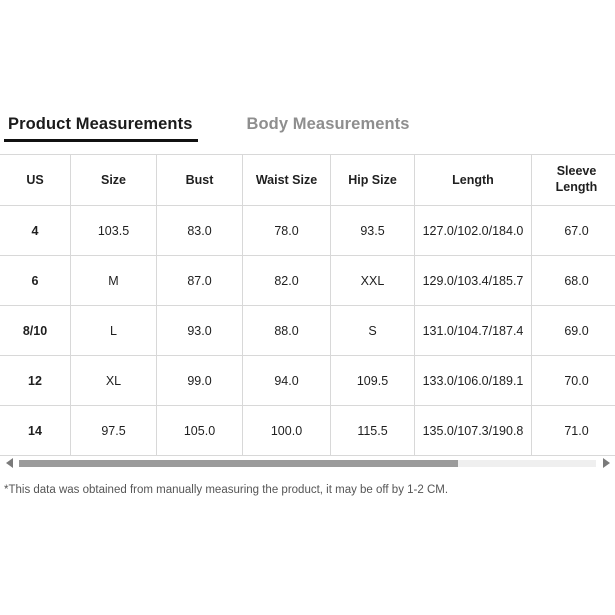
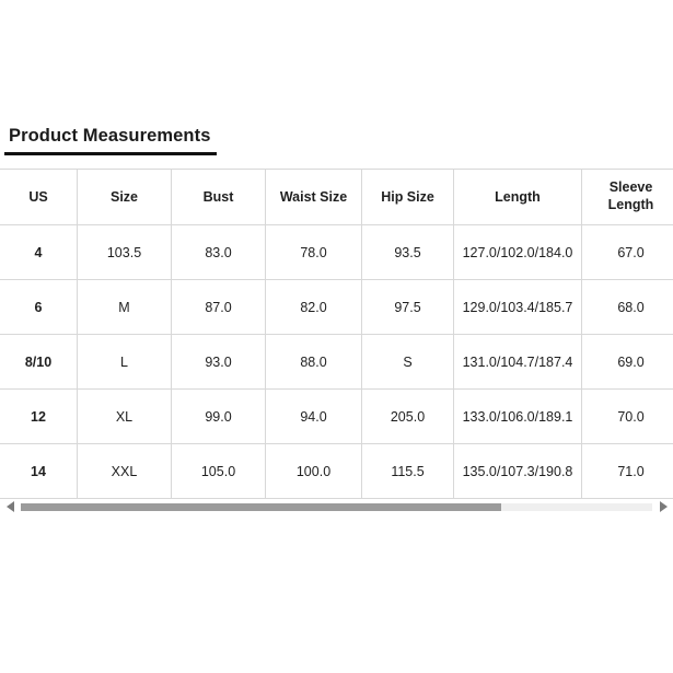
  Product Measurements
- Body Measurements
  US	Size	Bust	Waist Size	Hip Size	Length	Sleeve Length
  4	103.5	83.0	78.0	93.5	127.0/102.0/184.0	67.0
- 6	M	87.0	82.0	XXL	129.0/103.4/185.7	68.0
+ 6	M	87.0	82.0	97.5	129.0/103.4/185.7	68.0
  8/10	L	93.0	88.0	S	131.0/104.7/187.4	69.0
- 12	XL	99.0	94.0	109.5	133.0/106.0/189.1	70.0
+ 12	XL	99.0	94.0	205.0	133.0/106.0/189.1	70.0
- 14	97.5	105.0	100.0	115.5	135.0/107.3/190.8	71.0
+ 14	XXL	105.0	100.0	115.5	135.0/107.3/190.8	71.0
- *This data was obtained from manually measuring the product, it may be off by 1-2 CM.
